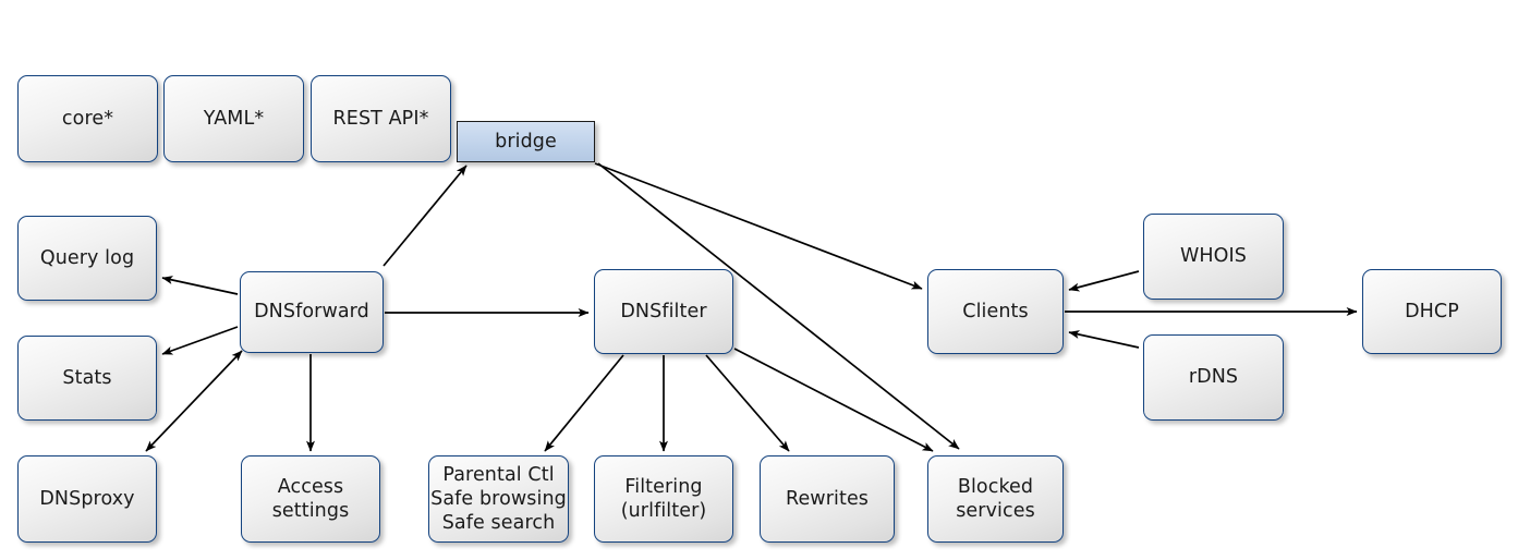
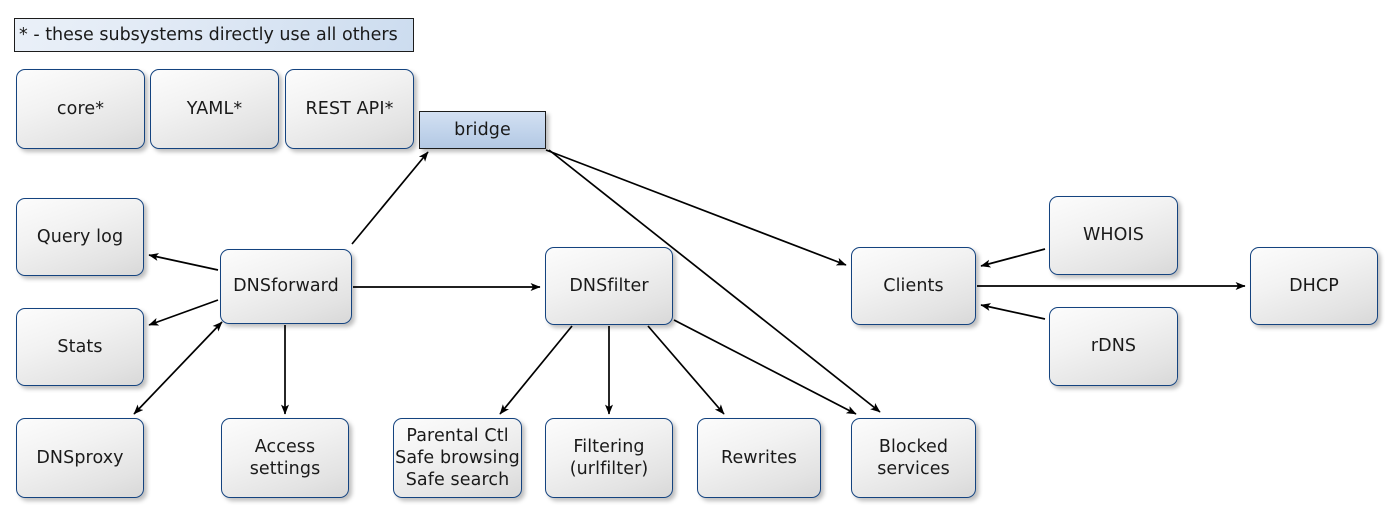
+ * - these subsystems directly use all others
  core*
  YAML*
  REST API*
  bridge
  Query log
  Stats
  DNSproxy
  DNSforward
  Access
  settings
  DNSfilter
  Parental Ctl
  Safe browsing
  Safe search
  Filtering
  (urlfilter)
  Rewrites
  Blocked
  services
  Clients
  WHOIS
  rDNS
  DHCP
